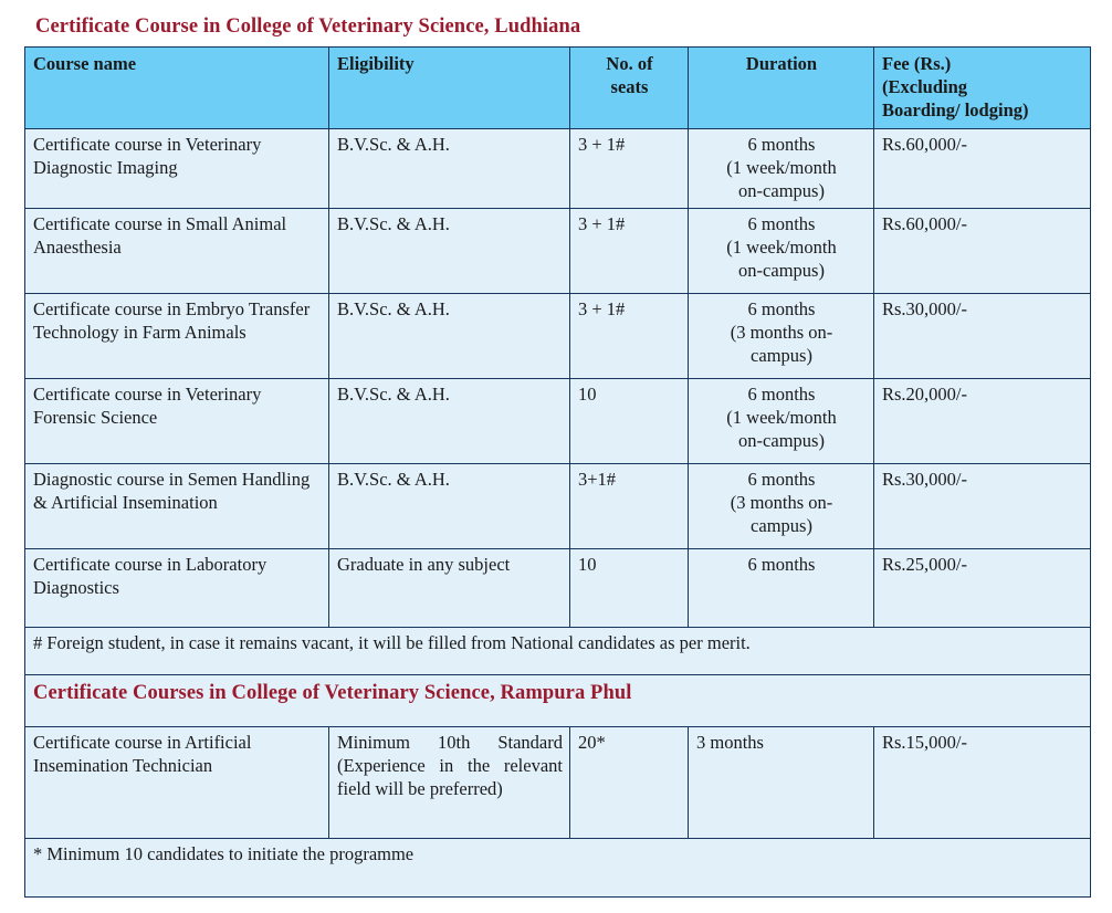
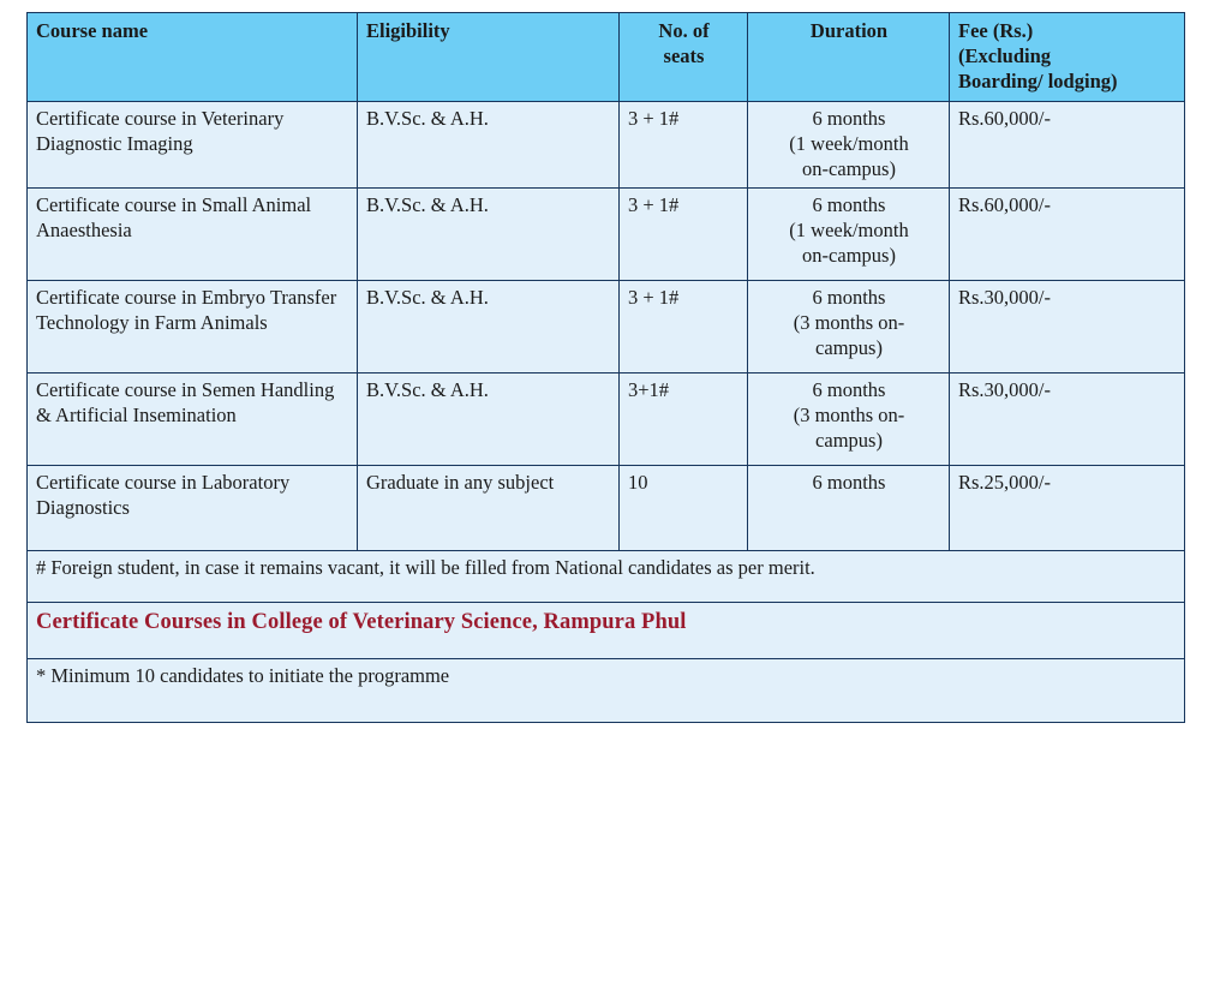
- Certificate Course in College of Veterinary Science, Ludhiana
  Course name	Eligibility	No. of seats	Duration	Fee (Rs.) (Excluding Boarding/ lodging)
  Certificate course in Veterinary Diagnostic Imaging	B.V.Sc. & A.H.	3 + 1#	6 months (1 week/month on-campus)	Rs.60,000/-
  Certificate course in Small Animal Anaesthesia	B.V.Sc. & A.H.	3 + 1#	6 months (1 week/month on-campus)	Rs.60,000/-
  Certificate course in Embryo Transfer Technology in Farm Animals	B.V.Sc. & A.H.	3 + 1#	6 months (3 months on- campus)	Rs.30,000/-
- Certificate course in Veterinary Forensic Science	B.V.Sc. & A.H.	10	6 months (1 week/month on-campus)	Rs.20,000/-
- Diagnostic course in Semen Handling & Artificial Insemination	B.V.Sc. & A.H.	3+1#	6 months (3 months on- campus)	Rs.30,000/-
+ Certificate course in Semen Handling & Artificial Insemination	B.V.Sc. & A.H.	3+1#	6 months (3 months on- campus)	Rs.30,000/-
  Certificate course in Laboratory Diagnostics	Graduate in any subject	10	6 months	Rs.25,000/-
  # Foreign student, in case it remains vacant, it will be filled from National candidates as per merit.
  Certificate Courses in College of Veterinary Science, Rampura Phul
- Certificate course in Artificial Insemination Technician	Minimum 10th Standard (Experience in the relevant field will be preferred)	20*	3 months	Rs.15,000/-
  * Minimum 10 candidates to initiate the programme
